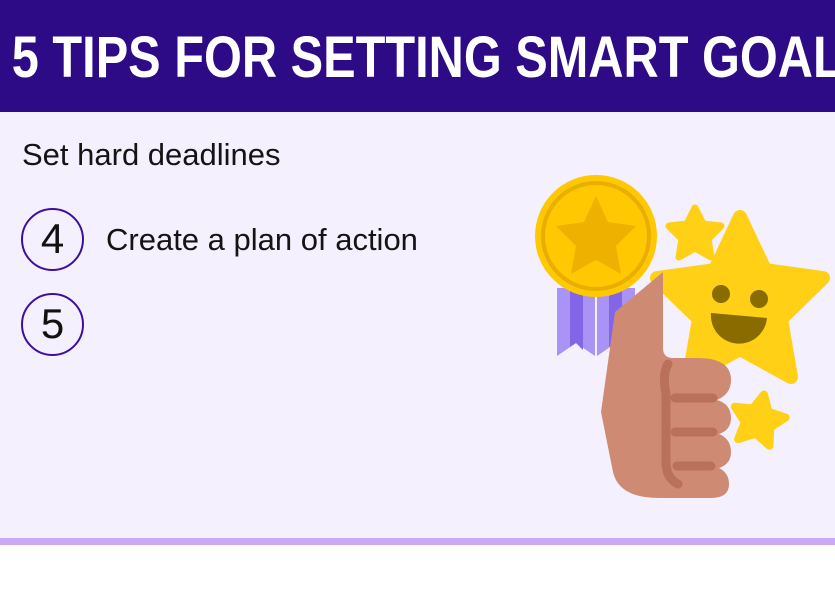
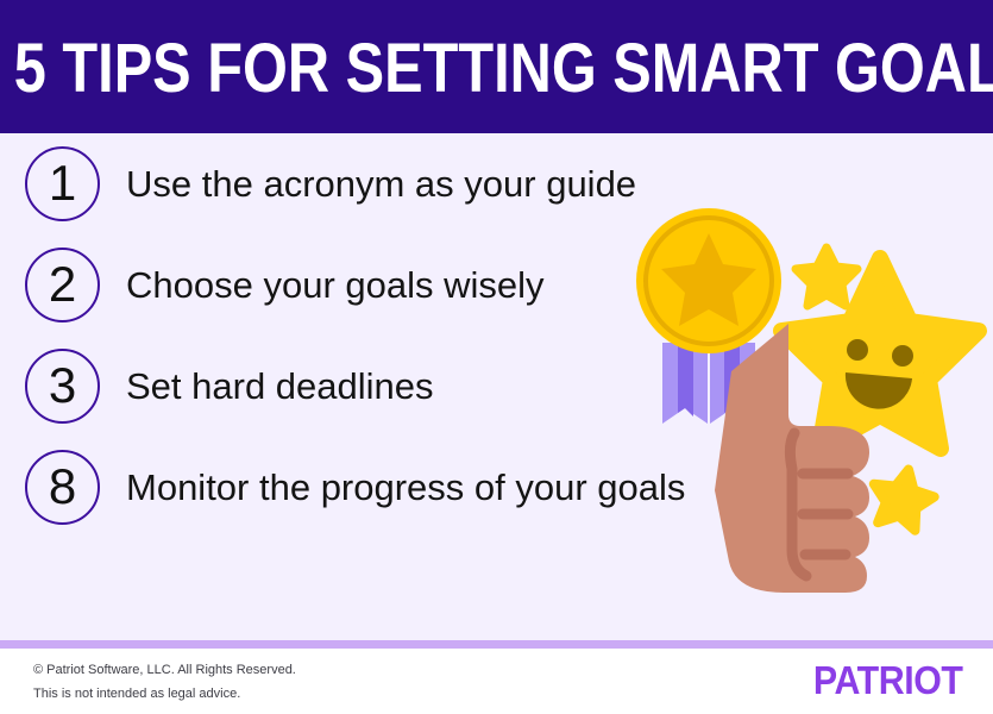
  5 TIPS FOR SETTING SMART GOAL
+ 1
+ Use the acronym as your guide
+ 2
+ Choose your goals wisely
+ 3
  Set hard deadlines
- 4
- Create a plan of action
- 5
+ 8
+ Monitor the progress of your goals
+ © Patriot Software, LLC. All Rights Reserved.
+ This is not intended as legal advice.
+ PATRIOT
